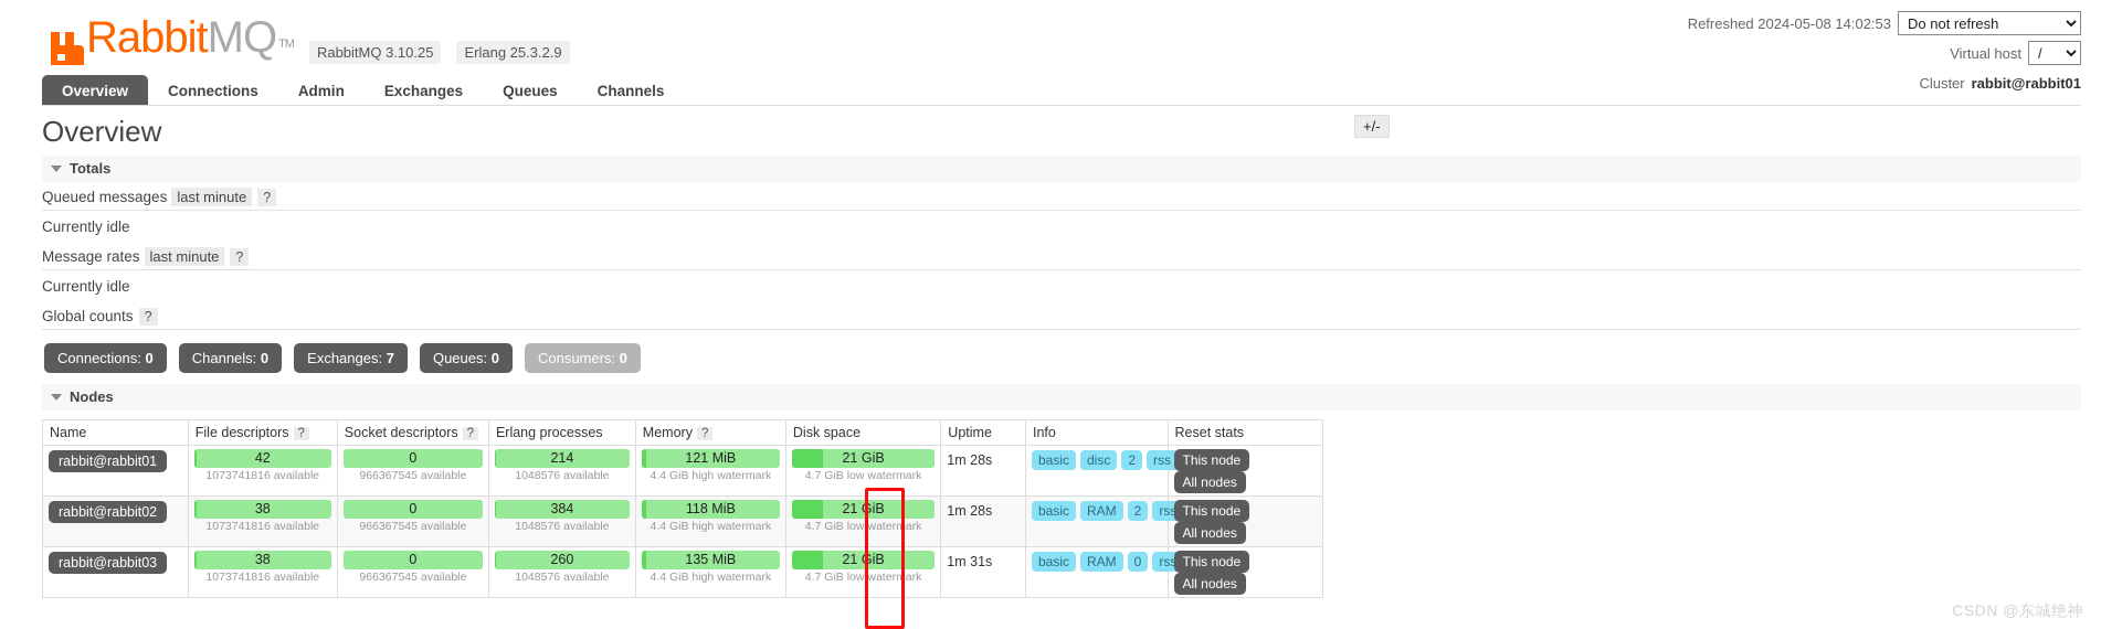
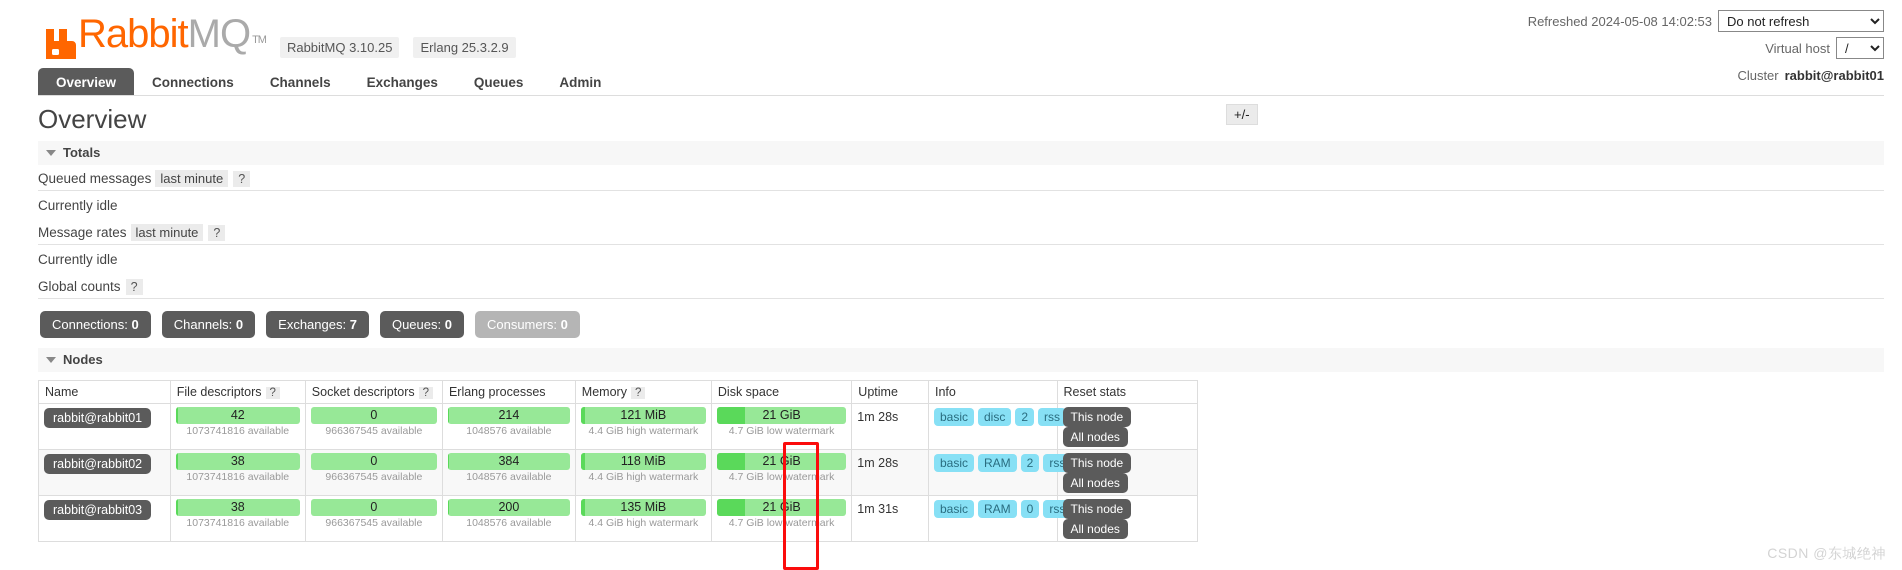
  RabbitMQ TM
  RabbitMQ 3.10.25
  Erlang 25.3.2.9
  Refreshed 2024-05-08 14:02:53
  Do not refresh
  Virtual host
  Cluster
  rabbit@rabbit01
  Overview
  Connections
- Admin
+ Channels
  Exchanges
  Queues
- Channels
+ Admin
  Overview
  Totals
  Queued messages last minute ?
  Currently idle
  Message rates last minute ?
  Currently idle
  Global counts ?
  Connections: 0
  Channels: 0
  Exchanges: 7
  Queues: 0
  Consumers: 0
  Nodes
  Name	File descriptors ?	Socket descriptors ?	Erlang processes	Memory ?	Disk space	Uptime	Info	Reset stats
  rabbit@rabbit01	42 1073741816 available	0 966367545 available	214 1048576 available	121 MiB 4.4 GiB high watermark	21 GiB 4.7 GiB low watermark	1m 28s	basic disc 2 rss	This nodeAll nodes
  rabbit@rabbit02	38 1073741816 available	0 966367545 available	384 1048576 available	118 MiB 4.4 GiB high watermark	21 GiB 4.7 GiB low watermark	1m 28s	basic RAM 2 rs	This nodeAll nodes
- rabbit@rabbit03	38 1073741816 available	0 966367545 available	260 1048576 available	135 MiB 4.4 GiB high watermark	21 GiB 4.7 GiB low watermark	1m 31s	basic RAM 0 rs	This nodeAll nodes
+ rabbit@rabbit03	38 1073741816 available	0 966367545 available	200 1048576 available	135 MiB 4.4 GiB high watermark	21 GiB 4.7 GiB low watermark	1m 31s	basic RAM 0 rs	This nodeAll nodes
  +/-
  CSDN @东城绝神
